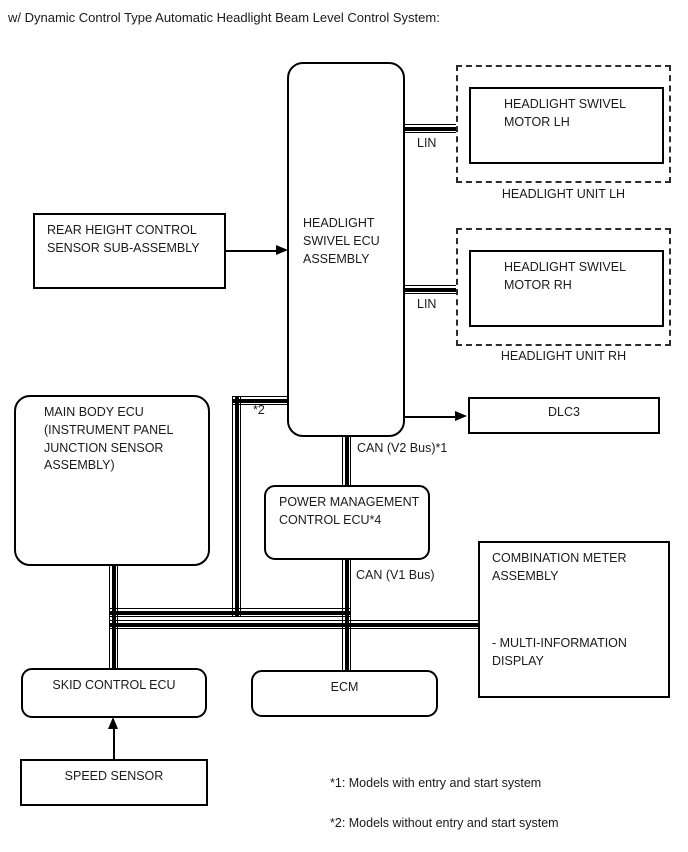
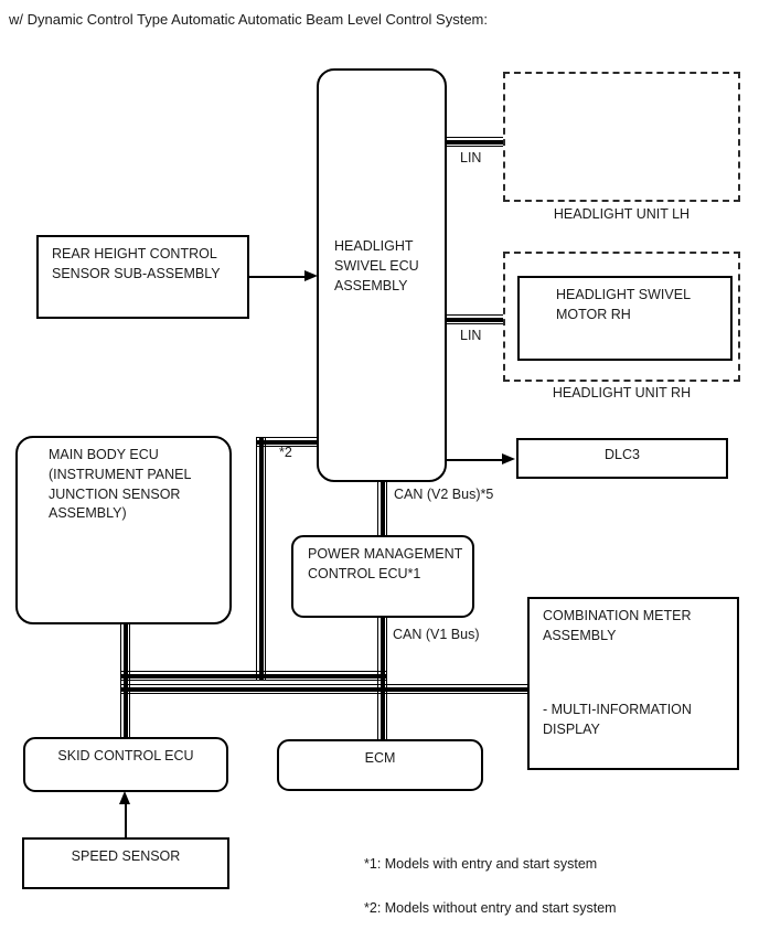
- w/ Dynamic Control Type Automatic Headlight Beam Level Control System:
+ w/ Dynamic Control Type Automatic Automatic Beam Level Control System:
  HEADLIGHT SWIVEL ECU ASSEMBLY
- HEADLIGHT SWIVEL MOTOR LH
  HEADLIGHT UNIT LH
  HEADLIGHT SWIVEL MOTOR RH
  HEADLIGHT UNIT RH
  REAR HEIGHT CONTROL SENSOR SUB-ASSEMBLY
  DLC3
  MAIN BODY ECU (INSTRUMENT PANEL JUNCTION SENSOR ASSEMBLY)
- POWER MANAGEMENT CONTROL ECU*4
+ POWER MANAGEMENT CONTROL ECU*1
  COMBINATION METER ASSEMBLY
  - MULTI-INFORMATION DISPLAY
  SKID CONTROL ECU
  ECM
  SPEED SENSOR
  LIN
  LIN
  *2
- CAN (V2 Bus)*1
+ CAN (V2 Bus)*5
  CAN (V1 Bus)
  *1: Models with entry and start system
  *2: Models without entry and start system
